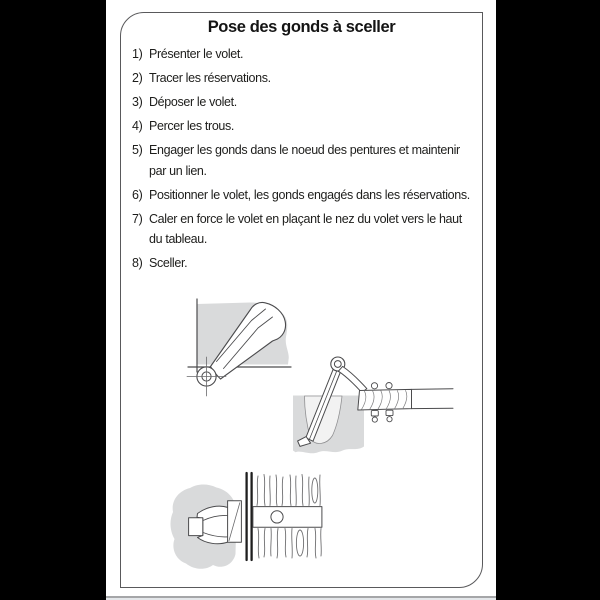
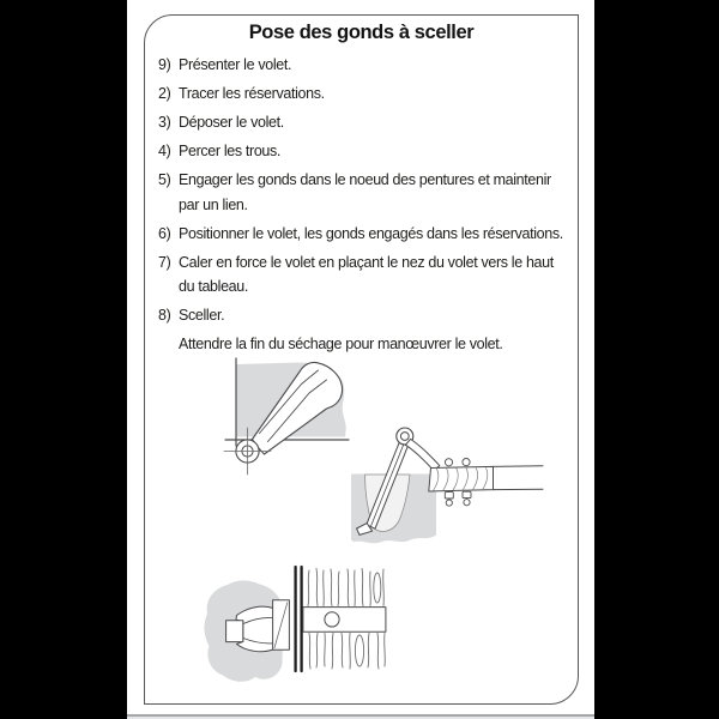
  Pose des gonds à sceller
- 1) Présenter le volet.
+ 9) Présenter le volet.
  2) Tracer les réservations.
  3) Déposer le volet.
  4) Percer les trous.
  5) Engager les gonds dans le noeud des pentures et maintenir
  par un lien.
  6) Positionner le volet, les gonds engagés dans les réservations.
  7) Caler en force le volet en plaçant le nez du volet vers le haut
  du tableau.
  8) Sceller.
+ Attendre la fin du séchage pour manœuvrer le volet.
